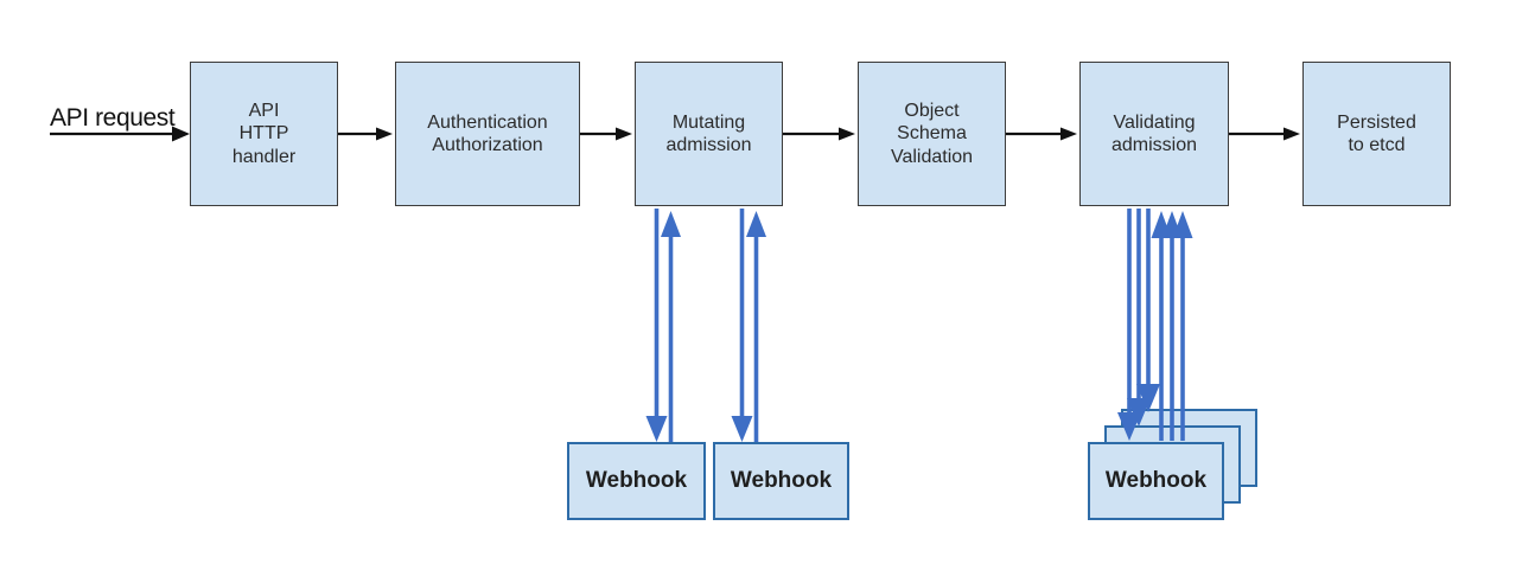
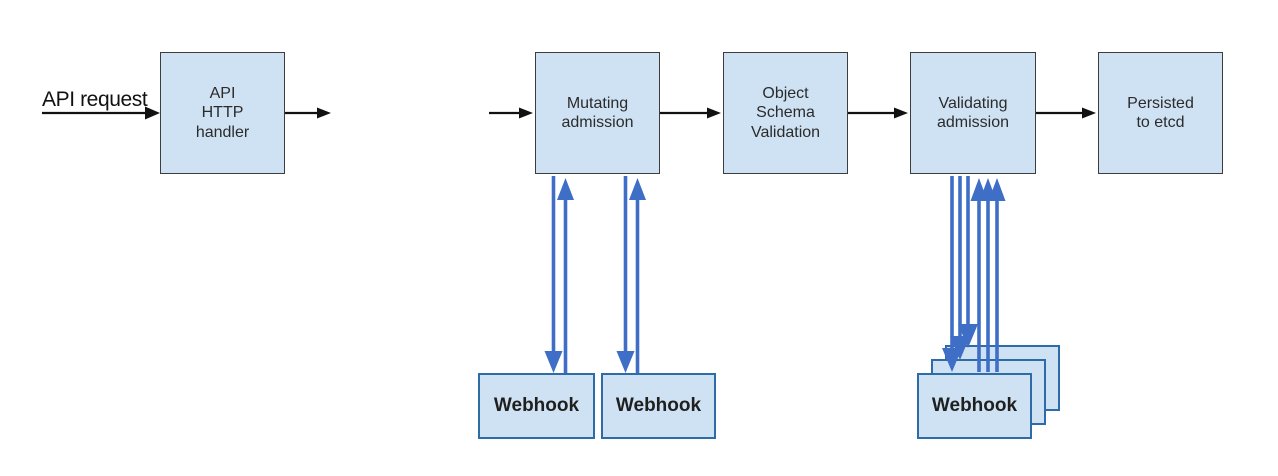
  API request
  API
  HTTP
  handler
- Authentication
- Authorization
  Mutating
  admission
  Object
  Schema
  Validation
  Validating
  admission
  Persisted
  to etcd
  Webhook
  Webhook
  Webhook
